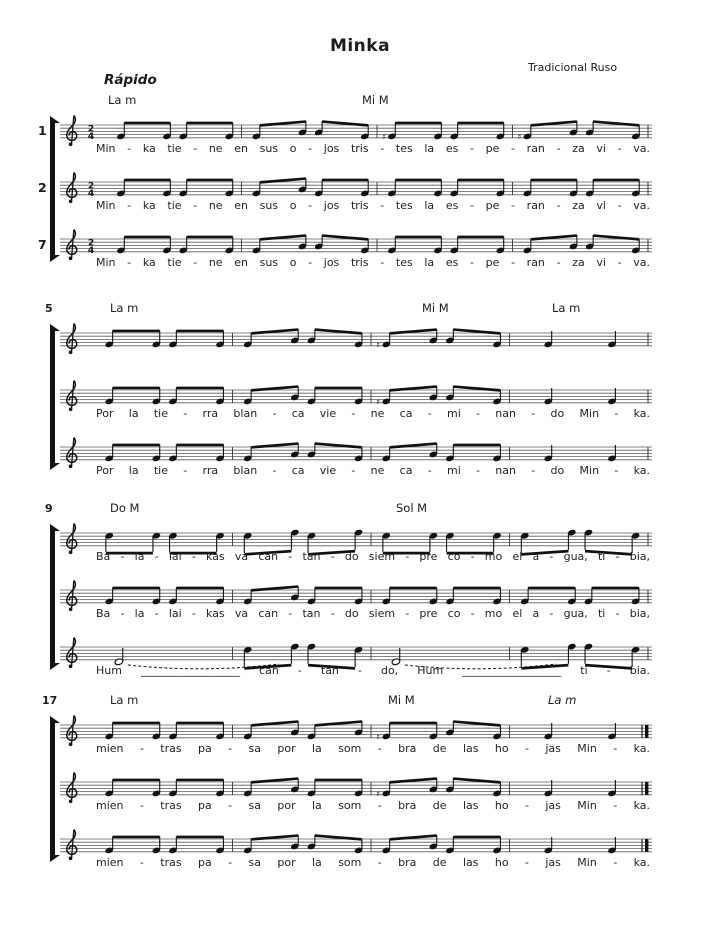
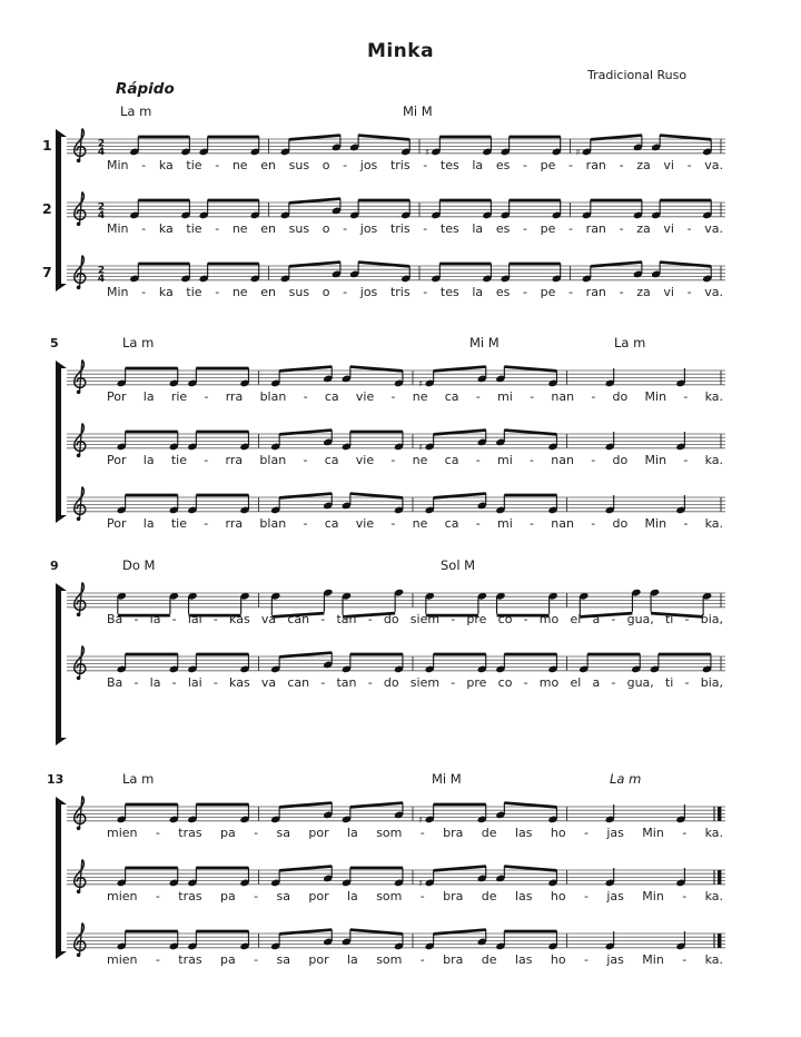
  Minka
  Tradicional Ruso
  Rápido
  La m
  Mi M
  1
  2
  4
  ♯
  ♯
  Min - ka tie - ne en sus o - jos tris - tes la es - pe - ran - za vi - va.
  2
  2
  4
  Min - ka tie - ne en sus o - jos tris - tes la es - pe - ran - za vi - va.
  7
  2
  4
  Min - ka tie - ne en sus o - jos tris - tes la es - pe - ran - za vi - va.
  5
  La m
  Mi M
  La m
  ♯
+ Por la rie - rra blan - ca vie - ne ca - mi - nan - do Min - ka.
  ♯
  Por la tie - rra blan - ca vie - ne ca - mi - nan - do Min - ka.
  Por la tie - rra blan - ca vie - ne ca - mi - nan - do Min - ka.
  9
  Do M
  Sol M
  Ba - la - lai - kas va can - tan - do siem - pre co - mo el a - gua, ti - bia,
  Ba - la - lai - kas va can - tan - do siem - pre co - mo el a - gua, ti - bia,
- Hum __________________ can - tan - do, Hum __________________ ti - bia.
- 17
+ 13
  La m
  Mi M
  La m
  ♯
  mien - tras pa - sa por la som - bra de las ho - jas Min - ka.
  ♯
  mien - tras pa - sa por la som - bra de las ho - jas Min - ka.
  mien - tras pa - sa por la som - bra de las ho - jas Min - ka.
